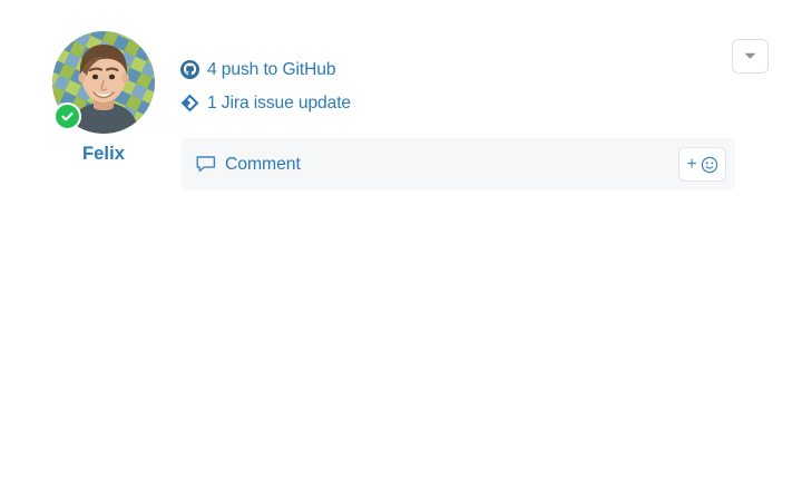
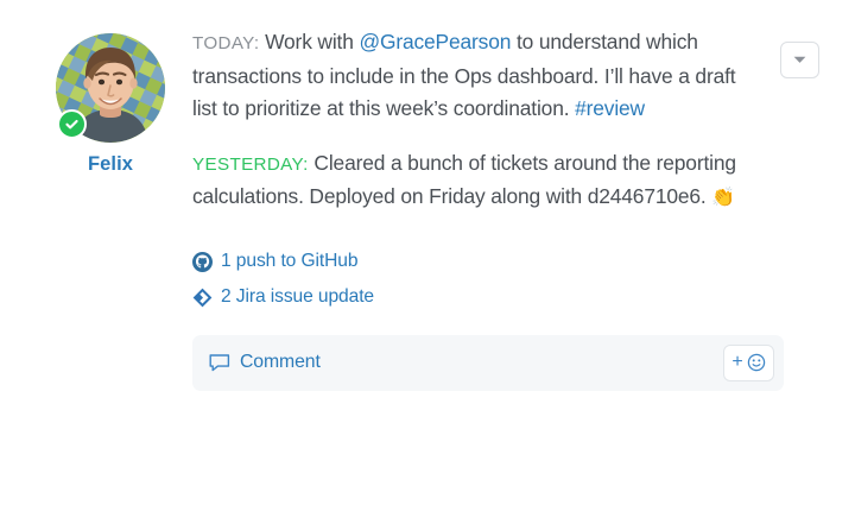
  Felix
+ TODAY: Work with @GracePearson to understand which transactions to include in the Ops dashboard. I’ll have a draft list to prioritize at this week’s coordination. #review
+ YESTERDAY: Cleared a bunch of tickets around the reporting calculations. Deployed on Friday along with d2446710e6. 👏
- 4 push to GitHub
+ 1 push to GitHub
- 1 Jira issue update
+ 2 Jira issue update
  Comment
  +
